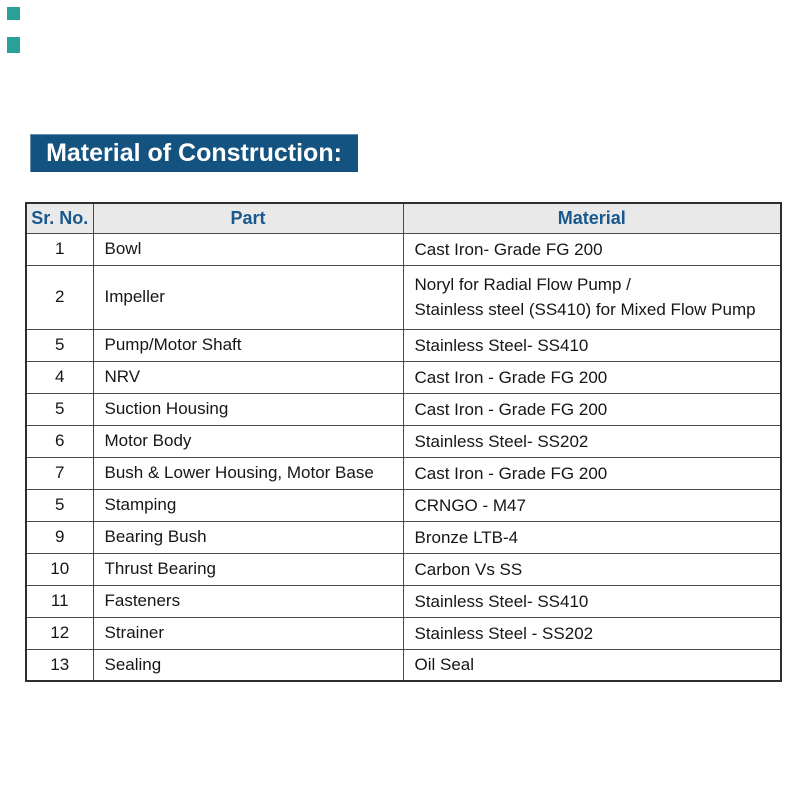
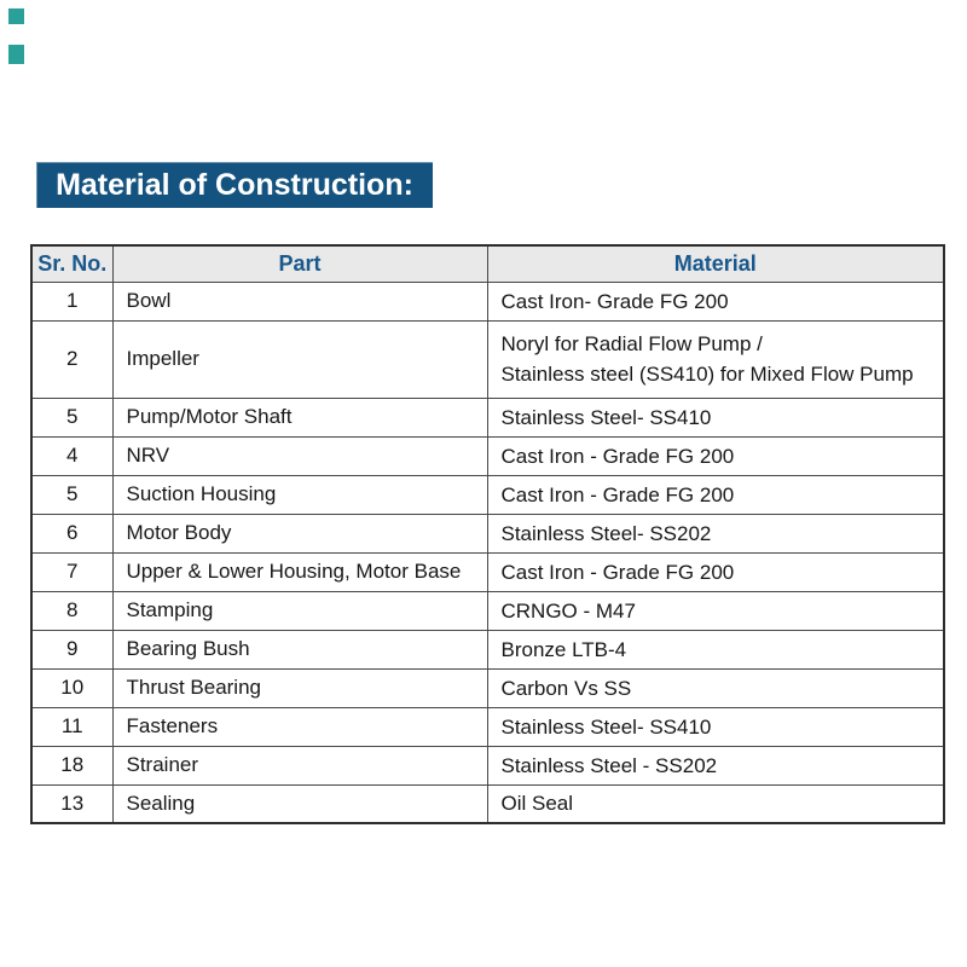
  Material of Construction:
  Sr. No.	Part	Material
  1	Bowl	Cast Iron- Grade FG 200
  2	Impeller	Noryl for Radial Flow Pump / Stainless steel (SS410) for Mixed Flow Pump
  5	Pump/Motor Shaft	Stainless Steel- SS410
  4	NRV	Cast Iron - Grade FG 200
  5	Suction Housing	Cast Iron - Grade FG 200
  6	Motor Body	Stainless Steel- SS202
- 7	Bush & Lower Housing, Motor Base	Cast Iron - Grade FG 200
+ 7	Upper & Lower Housing, Motor Base	Cast Iron - Grade FG 200
- 5	Stamping	CRNGO - M47
+ 8	Stamping	CRNGO - M47
  9	Bearing Bush	Bronze LTB-4
  10	Thrust Bearing	Carbon Vs SS
  11	Fasteners	Stainless Steel- SS410
- 12	Strainer	Stainless Steel - SS202
+ 18	Strainer	Stainless Steel - SS202
  13	Sealing	Oil Seal
